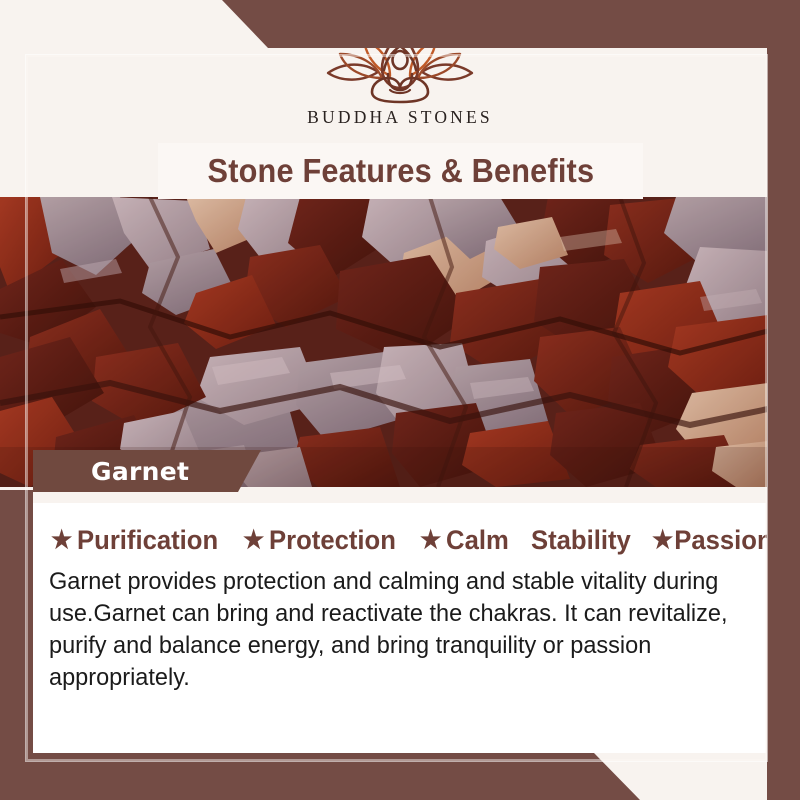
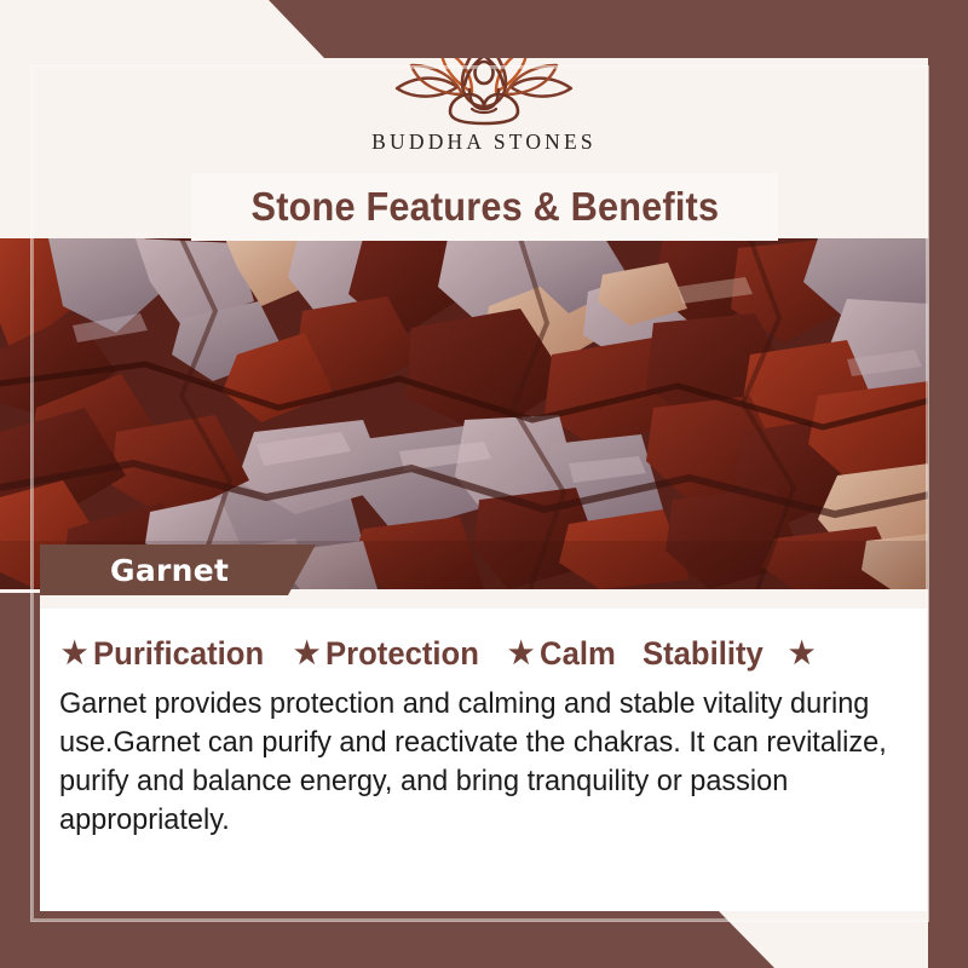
  BUDDHA STONES
  Stone Features & Benefits
  Garnet
  ★
  Purification
  ★
  Protection
  ★
  Calm
  Stability
  ★
- Passion
- Garnet provides protection and calming and stable vitality during use.Garnet can bring and reactivate the chakras. It can revitalize, purify and balance energy, and bring tranquility or passion appropriately.
+ Garnet provides protection and calming and stable vitality during use.Garnet can purify and reactivate the chakras. It can revitalize, purify and balance energy, and bring tranquility or passion appropriately.
